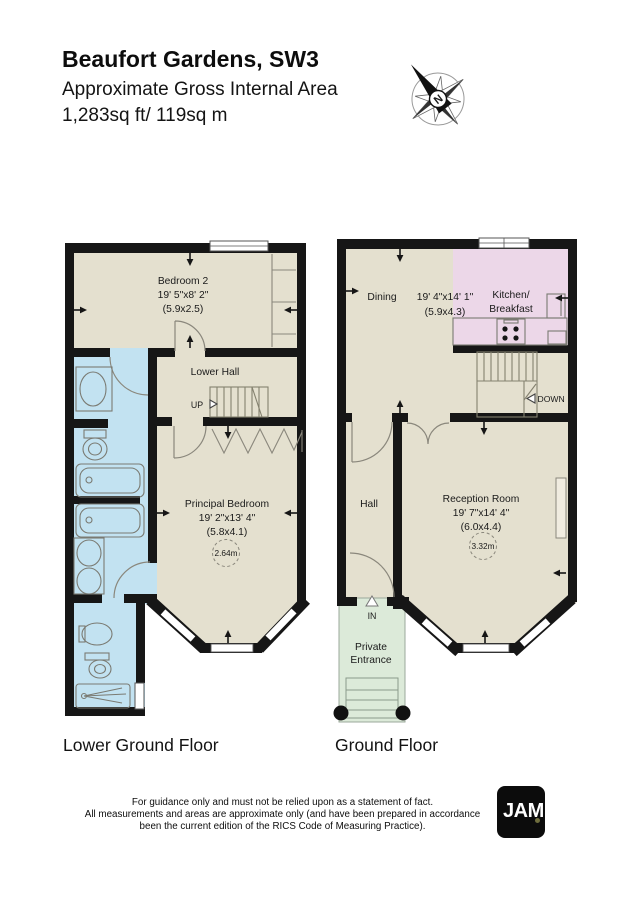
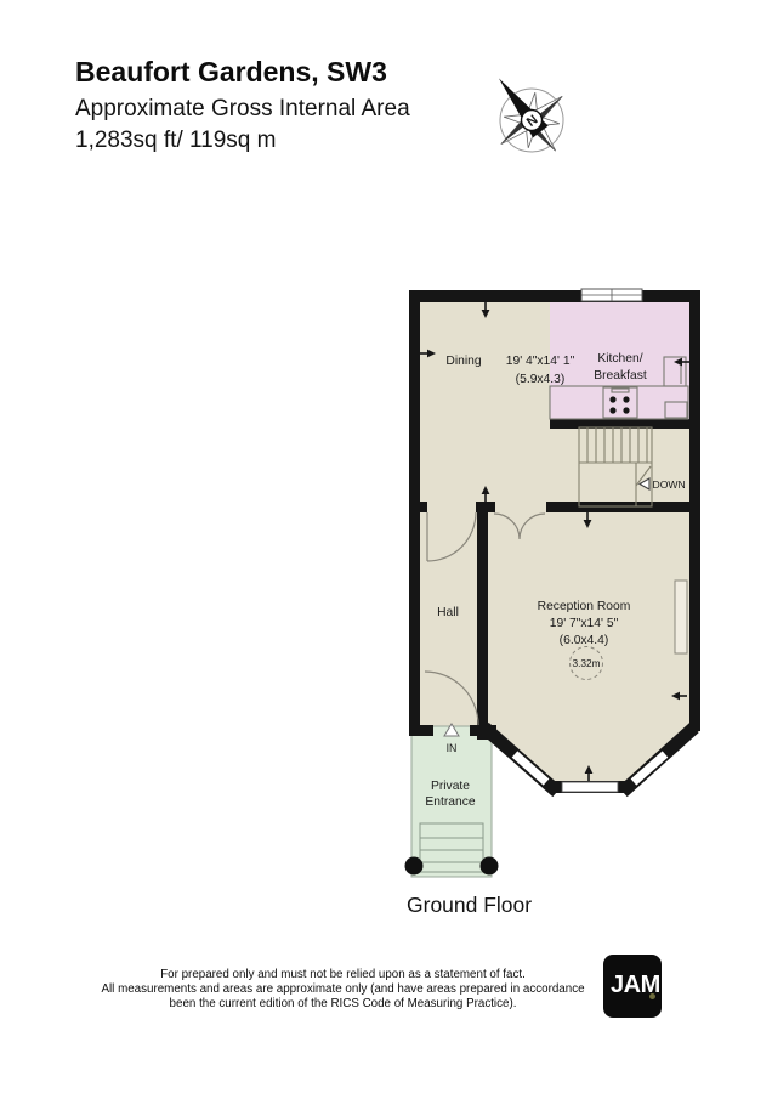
  Beaufort Gardens, SW3
  Approximate Gross Internal Area
  1,283sq ft/ 119sq m
- Lower Ground Floor
  Ground Floor
- For guidance only and must not be relied upon as a statement of fact.
+ For prepared only and must not be relied upon as a statement of fact.
- All measurements and areas are approximate only (and have been prepared in accordance
+ All measurements and areas are approximate only (and have areas prepared in accordance
  been the current edition of the RICS Code of Measuring Practice).
  JAM
- Bedroom 2
- 19' 5"x8' 2"
- (5.9x2.5)
- Lower Hall
- UP
- Principal Bedroom
- 19' 2"x13' 4"
- (5.8x4.1)
- 2.64m
  Dining
  19' 4"x14' 1"
  (5.9x4.3)
  Kitchen/
  Breakfast
  DOWN
  Hall
  Reception Room
- 19' 7"x14' 4"
+ 19' 7"x14' 5"
  (6.0x4.4)
  3.32m
  IN
  Private
  Entrance
